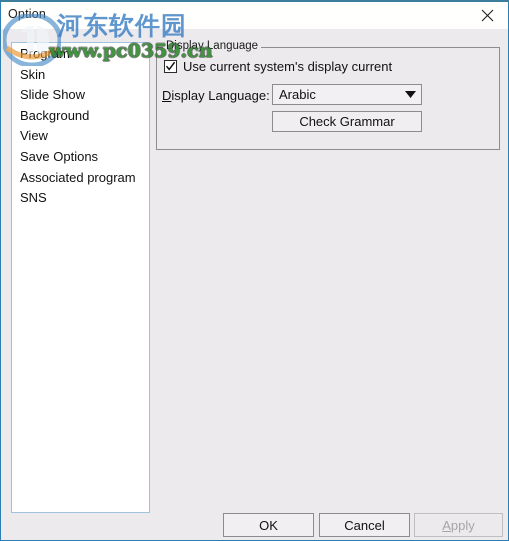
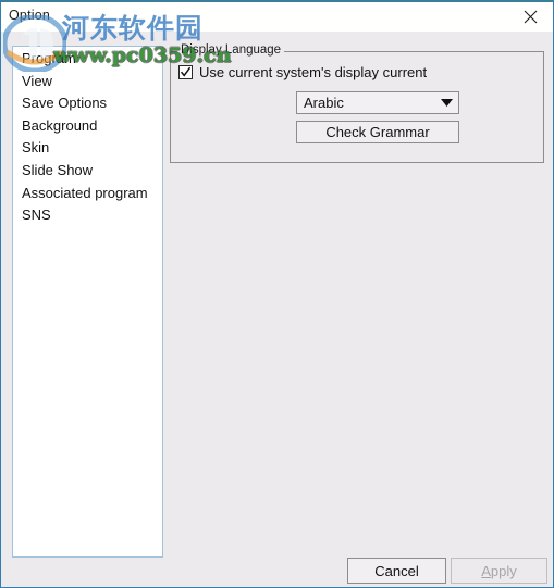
  Option
  Program
- Skin
+ View
- Slide Show
+ Save Options
  Background
- View
+ Skin
- Save Options
+ Slide Show
  Associated program
  SNS
  Display Language
  Use current system's display current
- Display Language:
  Arabic
  Check Grammar
- OK
  Cancel
  A
  pply
  河东软件园
  www.pc0359.cn
